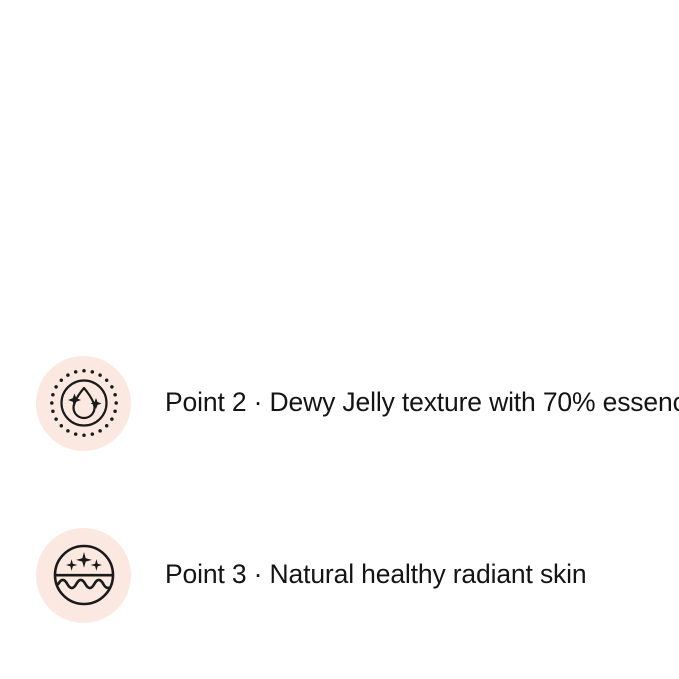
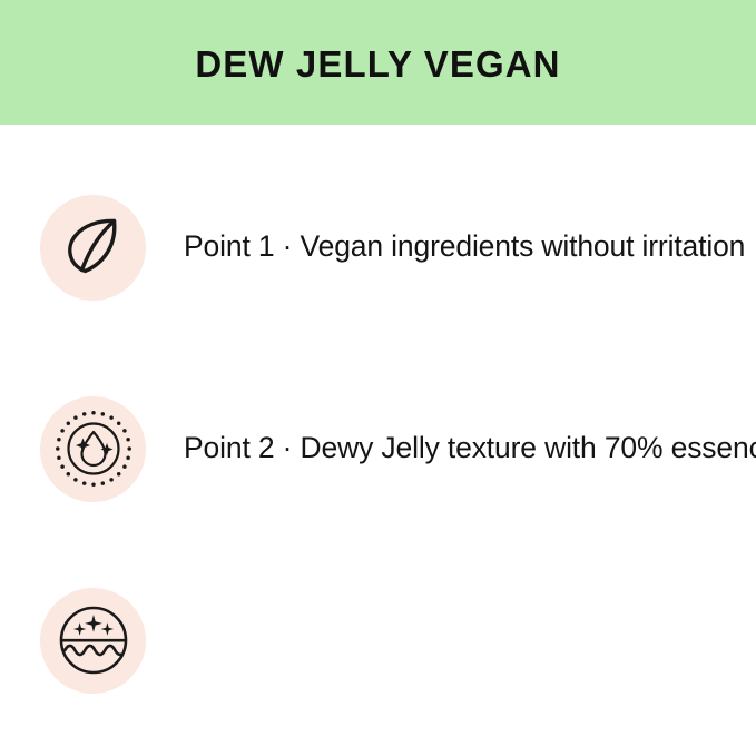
+ DEW JELLY VEGAN
+ Point 1 · Vegan ingredients without irritation
  Point 2 · Dewy Jelly texture with 70% essen
- Point 3 · Natural healthy radiant skin
